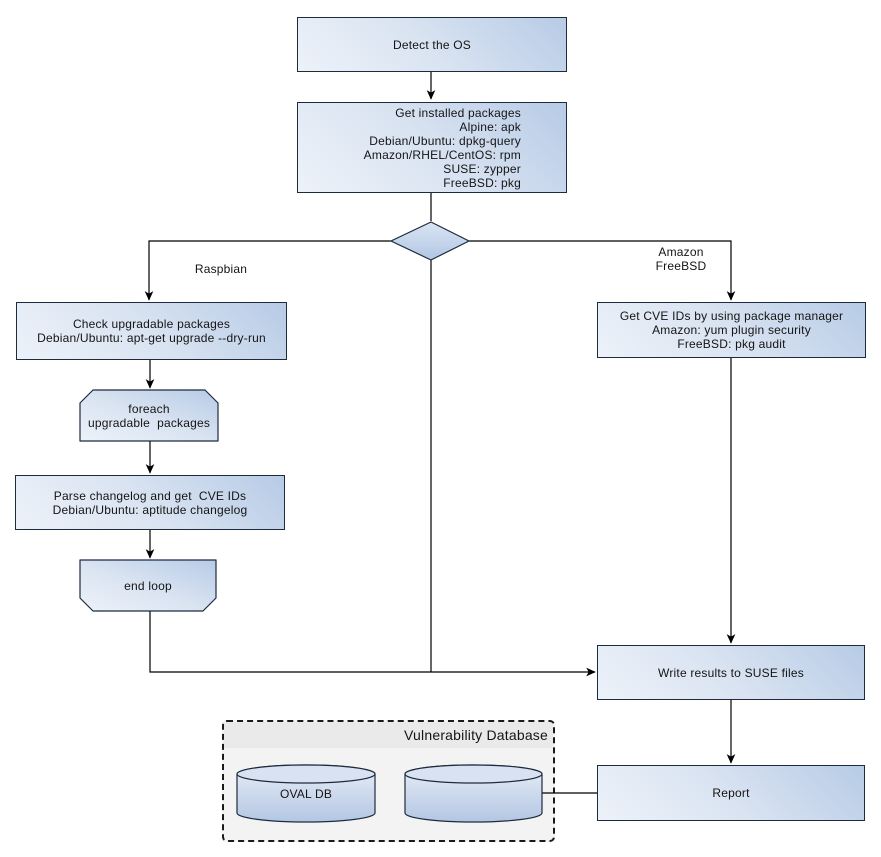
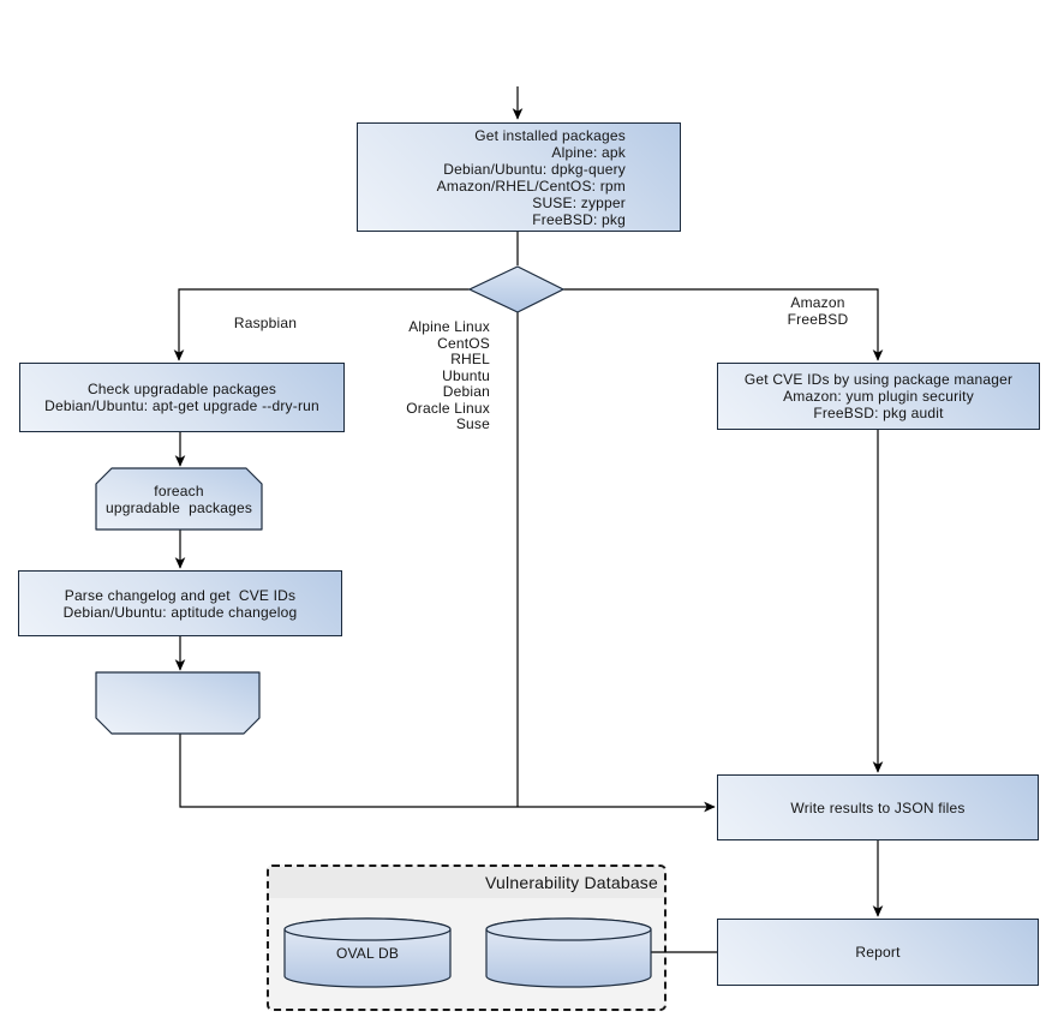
  Vulnerability Database
- Detect the OS
  Get installed packages
  Alpine: apk
  Debian/Ubuntu: dpkg-query
  Amazon/RHEL/CentOS: rpm
  SUSE: zypper
  FreeBSD: pkg
  Check upgradable packages
  Debian/Ubuntu: apt-get upgrade --dry-run
  Parse changelog and get CVE IDs
  Debian/Ubuntu: aptitude changelog
  Get CVE IDs by using package manager
  Amazon: yum plugin security
  FreeBSD: pkg audit
- Write results to SUSE files
+ Write results to JSON files
  Report
  foreach
  upgradable packages
- end loop
  OVAL DB
  Raspbian
+ Alpine Linux
+ CentOS
+ RHEL
+ Ubuntu
+ Debian
+ Oracle Linux
+ Suse
  Amazon
  FreeBSD
